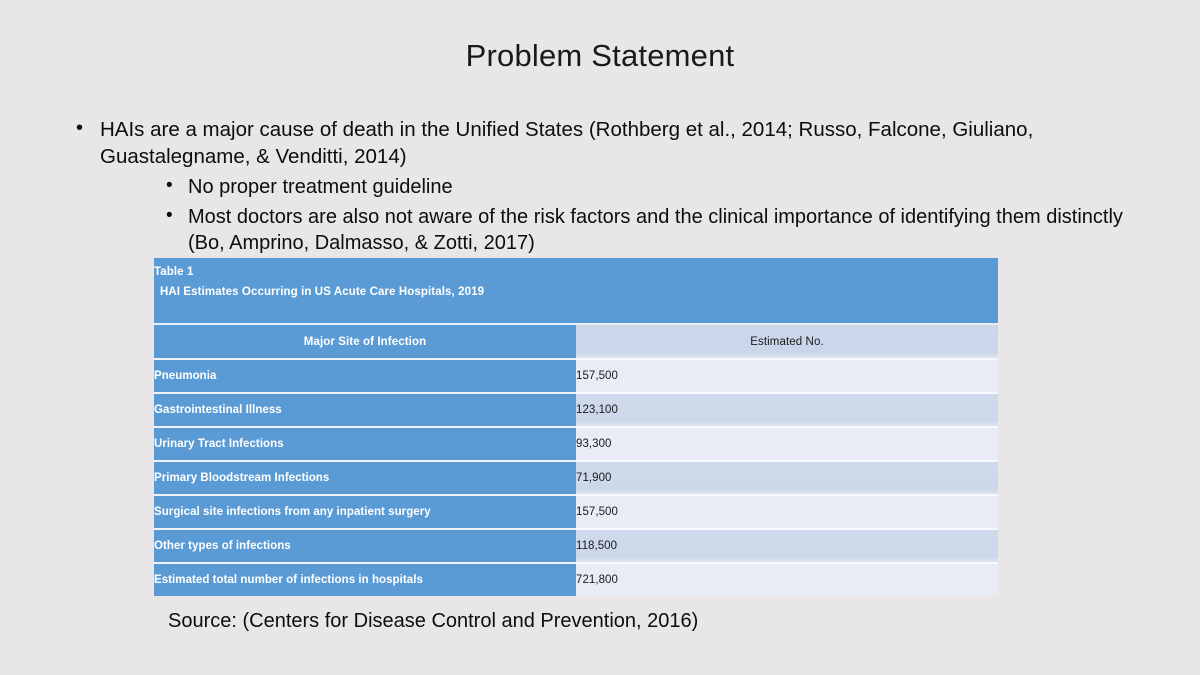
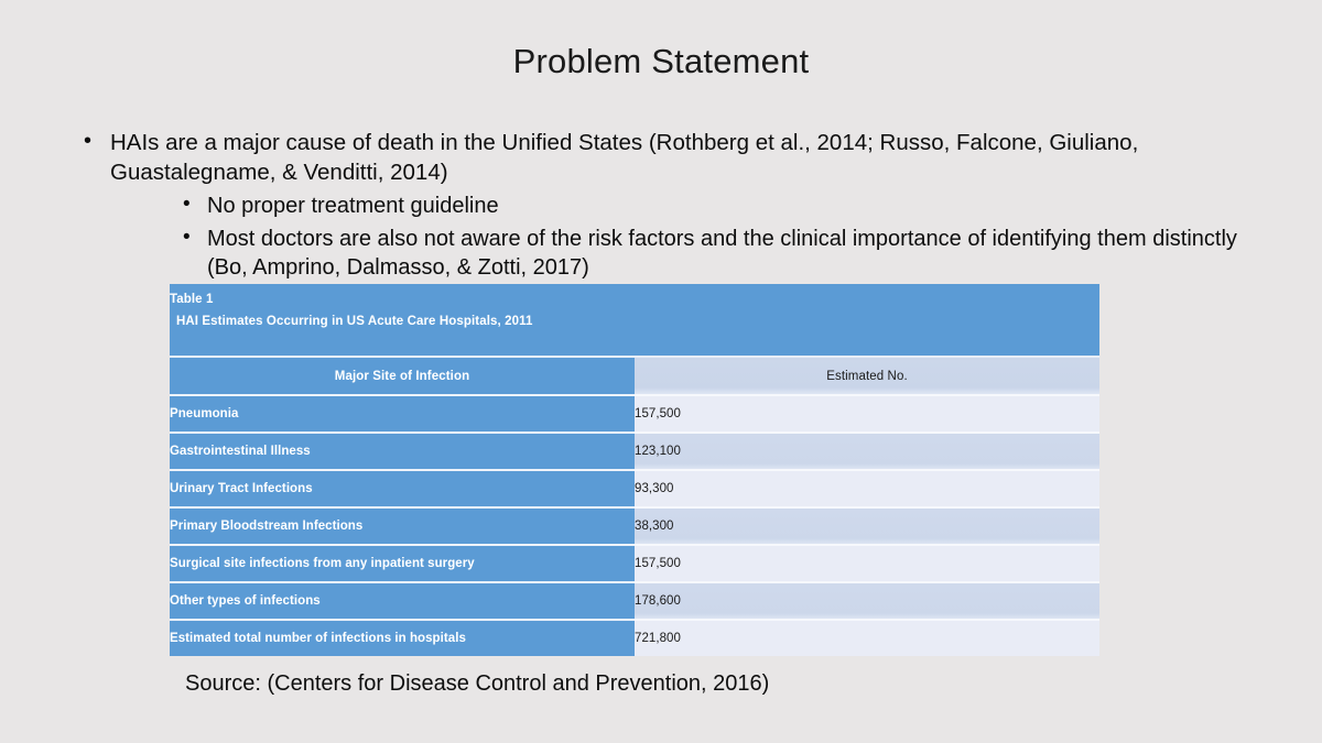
  Problem Statement
  •
  HAIs are a major cause of death in the Unified States (Rothberg et al., 2014; Russo, Falcone, Giuliano, Guastalegname, & Venditti, 2014)
  •
  No proper treatment guideline
  •
  Most doctors are also not aware of the risk factors and the clinical importance of identifying them distinctly (Bo, Amprino, Dalmasso, & Zotti, 2017)
  Table 1
- HAI Estimates Occurring in US Acute Care Hospitals, 2019
+ HAI Estimates Occurring in US Acute Care Hospitals, 2011
  Major Site of Infection	Estimated No.
  Pneumonia	157,500
  Gastrointestinal Illness	123,100
  Urinary Tract Infections	93,300
- Primary Bloodstream Infections	71,900
+ Primary Bloodstream Infections	38,300
  Surgical site infections from any inpatient surgery	157,500
- Other types of infections	118,500
+ Other types of infections	178,600
  Estimated total number of infections in hospitals	721,800
  Source: (Centers for Disease Control and Prevention, 2016)
